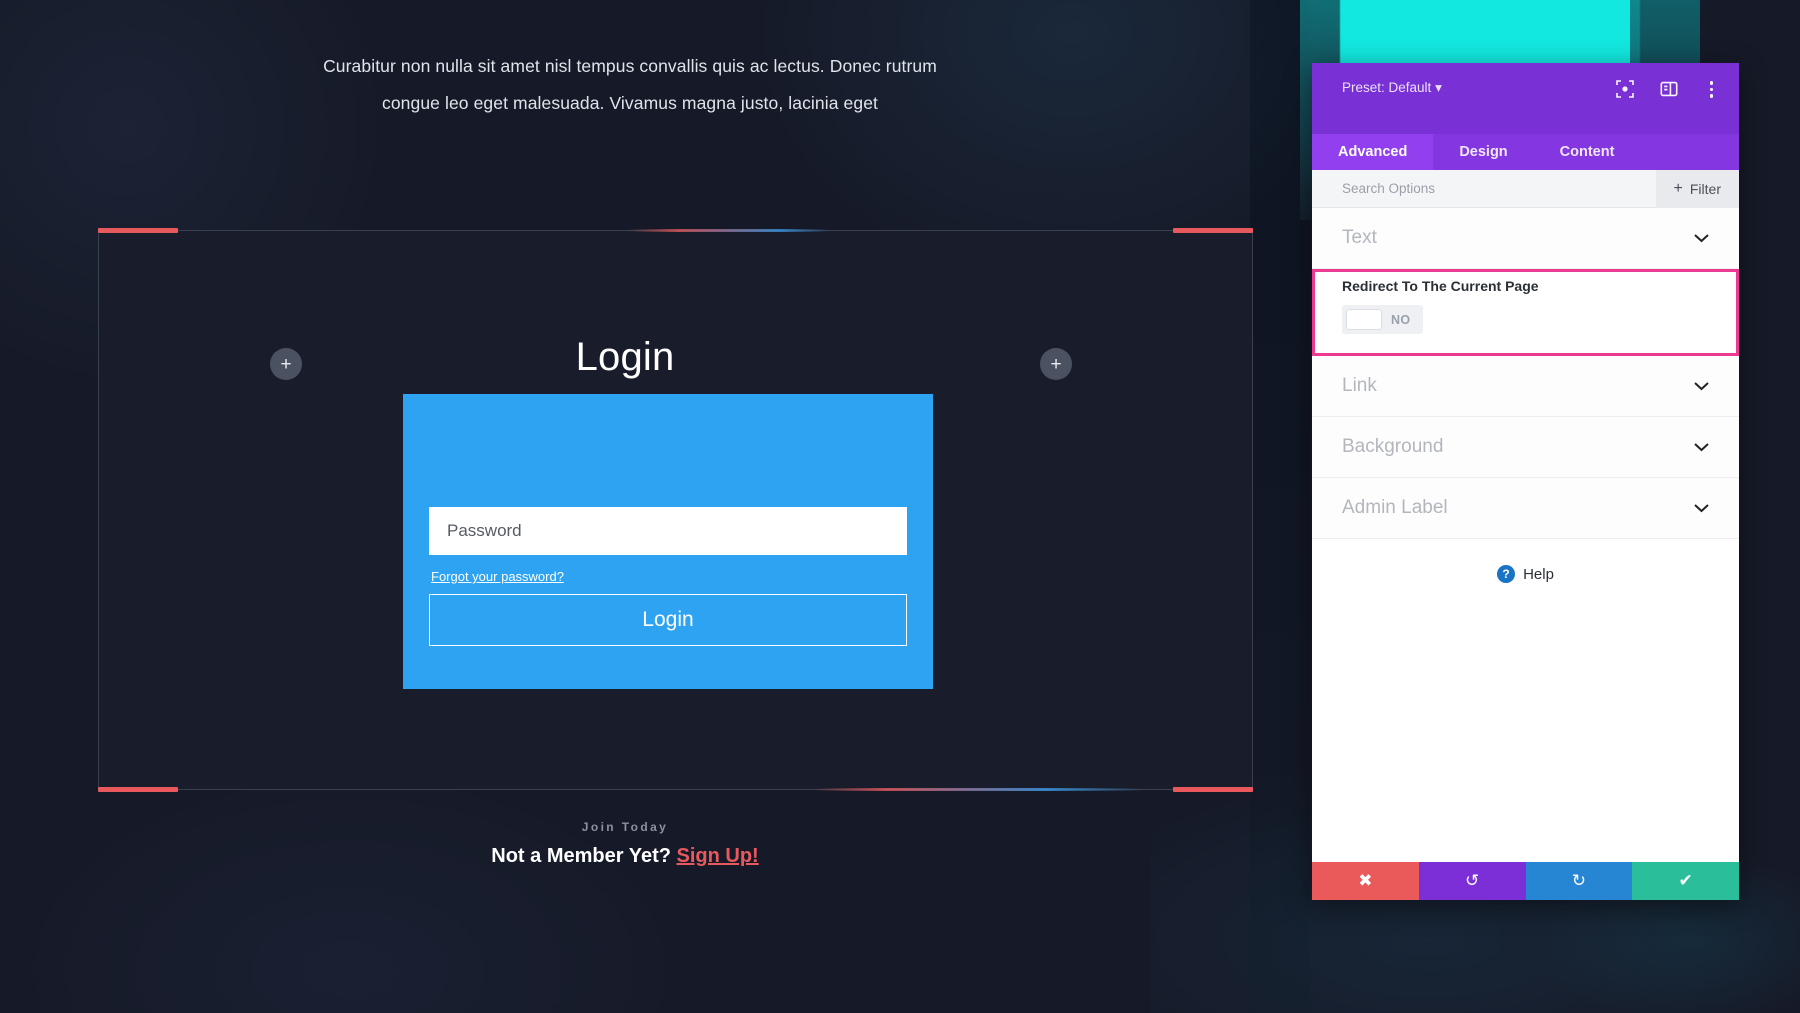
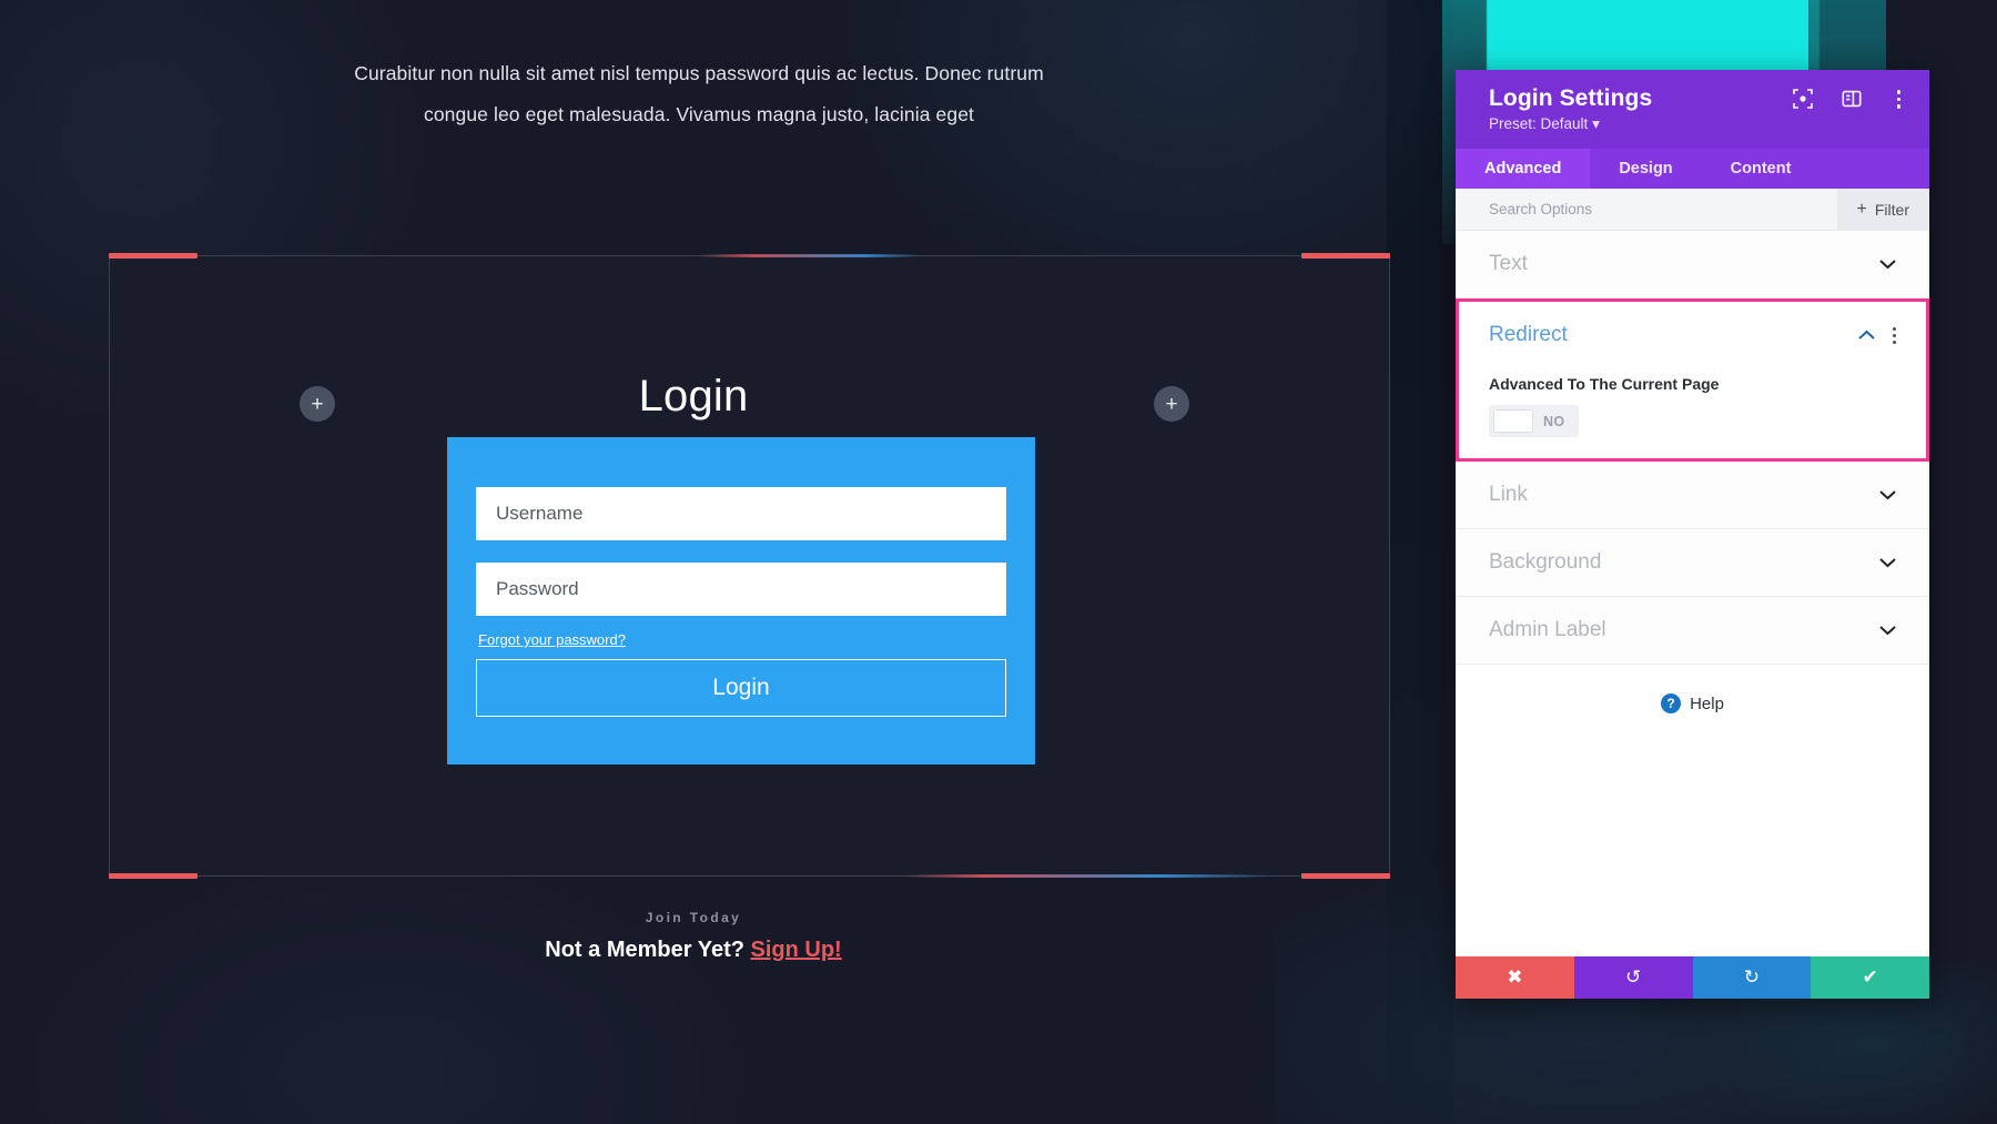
- Curabitur non nulla sit amet nisl tempus convallis quis ac lectus. Donec rutrum congue leo eget malesuada. Vivamus magna justo, lacinia eget
+ Curabitur non nulla sit amet nisl tempus password quis ac lectus. Donec rutrum congue leo eget malesuada. Vivamus magna justo, lacinia eget
  +
  +
  Login
+ Username
  Password
  Forgot your password?
  Login
  Join Today
  Not a Member Yet? Sign Up!
+ Login Settings
  Preset: Default ▾
  Advanced
  Design
  Content
  Search Options
  +
  Filter
  Text
+ Redirect
- Redirect To The Current Page
+ Advanced To The Current Page
  NO
  Link
  Background
  Admin Label
  ?
  Help
  ✖
  ↺
  ↻
  ✔
